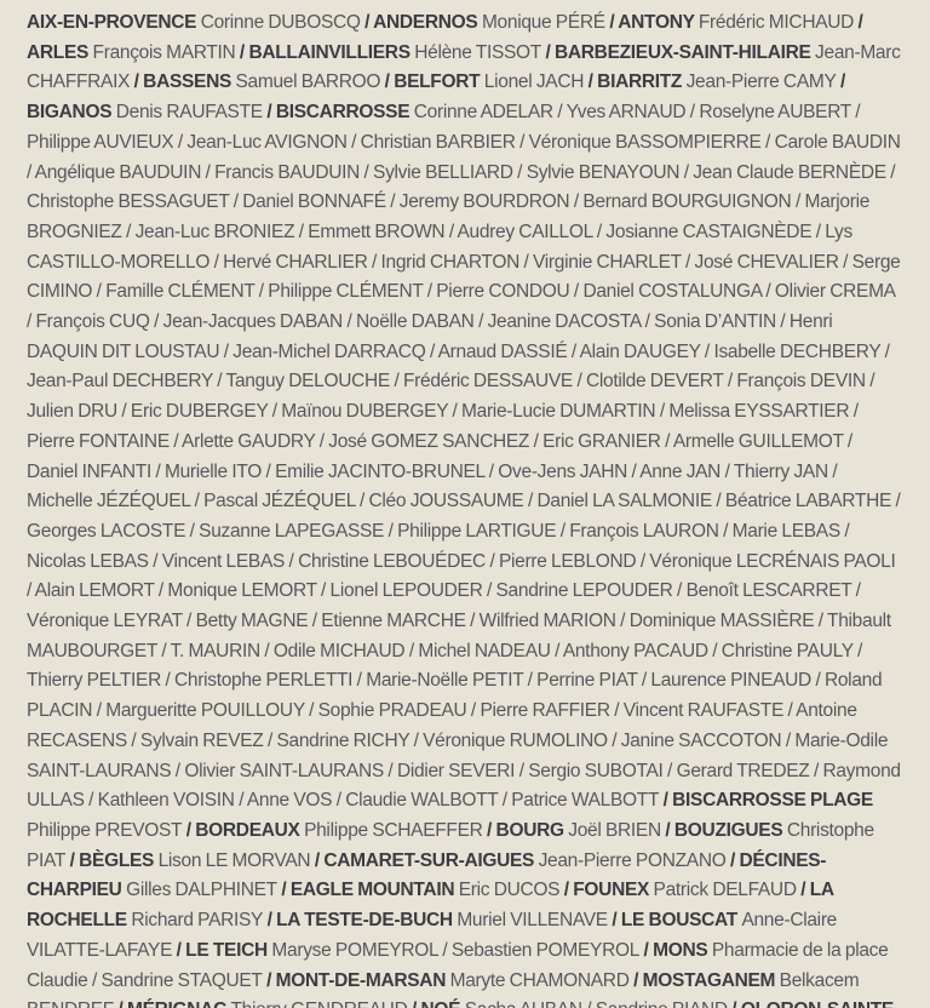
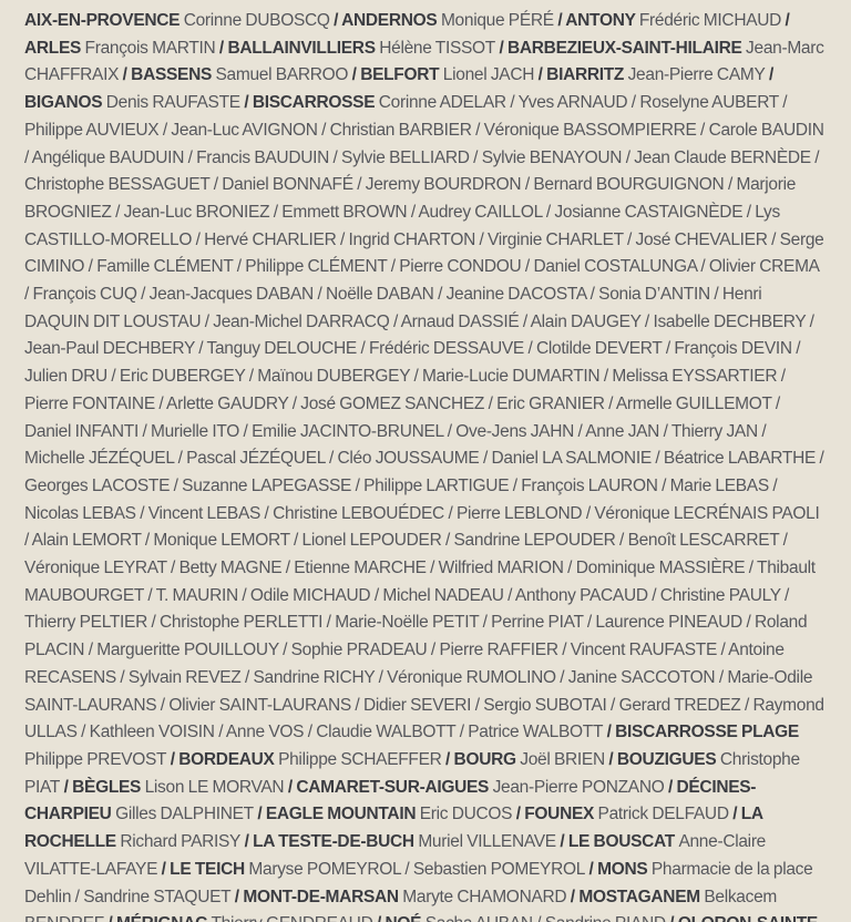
- AIX-EN-PROVENCE Corinne DUBOSCQ / ANDERNOS Monique PÉRÉ / ANTONY Frédéric MICHAUD / ARLES François MARTIN / BALLAINVILLIERS Hélène TISSOT / BARBEZIEUX-SAINT-HILAIRE Jean-Marc CHAFFRAIX / BASSENS Samuel BARROO / BELFORT Lionel JACH / BIARRITZ Jean-Pierre CAMY / BIGANOS Denis RAUFASTE / BISCARROSSE Corinne ADELAR / Yves ARNAUD / Roselyne AUBERT / Philippe AUVIEUX / Jean-Luc AVIGNON / Christian BARBIER / Véronique BASSOMPIERRE / Carole BAUDIN / Angélique BAUDUIN / Francis BAUDUIN / Sylvie BELLIARD / Sylvie BENAYOUN / Jean Claude BERNÈDE / Christophe BESSAGUET / Daniel BONNAFÉ / Jeremy BOURDRON / Bernard BOURGUIGNON / Marjorie BROGNIEZ / Jean-Luc BRONIEZ / Emmett BROWN / Audrey CAILLOL / Josianne CASTAIGNÈDE / Lys CASTILLO-MORELLO / Hervé CHARLIER / Ingrid CHARTON / Virginie CHARLET / José CHEVALIER / Serge CIMINO / Famille CLÉMENT / Philippe CLÉMENT / Pierre CONDOU / Daniel COSTALUNGA / Olivier CREMA / François CUQ / Jean-Jacques DABAN / Noëlle DABAN / Jeanine DACOSTA / Sonia D’ANTIN / Henri DAQUIN DIT LOUSTAU / Jean-Michel DARRACQ / Arnaud DASSIÉ / Alain DAUGEY / Isabelle DECHBERY / Jean-Paul DECHBERY / Tanguy DELOUCHE / Frédéric DESSAUVE / Clotilde DEVERT / François DEVIN / Julien DRU / Eric DUBERGEY / Maïnou DUBERGEY / Marie-Lucie DUMARTIN / Melissa EYSSARTIER / Pierre FONTAINE / Arlette GAUDRY / José GOMEZ SANCHEZ / Eric GRANIER / Armelle GUILLEMOT / Daniel INFANTI / Murielle ITO / Emilie JACINTO-BRUNEL / Ove-Jens JAHN / Anne JAN / Thierry JAN / Michelle JÉZÉQUEL / Pascal JÉZÉQUEL / Cléo JOUSSAUME / Daniel LA SALMONIE / Béatrice LABARTHE / Georges LACOSTE / Suzanne LAPEGASSE / Philippe LARTIGUE / François LAURON / Marie LEBAS / Nicolas LEBAS / Vincent LEBAS / Christine LEBOUÉDEC / Pierre LEBLOND / Véronique LECRÉNAIS PAOLI / Alain LEMORT / Monique LEMORT / Lionel LEPOUDER / Sandrine LEPOUDER / Benoît LESCARRET / Véronique LEYRAT / Betty MAGNE / Etienne MARCHE / Wilfried MARION / Dominique MASSIÈRE / Thibault MAUBOURGET / T. MAURIN / Odile MICHAUD / Michel NADEAU / Anthony PACAUD / Christine PAULY / Thierry PELTIER / Christophe PERLETTI / Marie-Noëlle PETIT / Perrine PIAT / Laurence PINEAUD / Roland PLACIN / Margueritte POUILLOUY / Sophie PRADEAU / Pierre RAFFIER / Vincent RAUFASTE / Antoine RECASENS / Sylvain REVEZ / Sandrine RICHY / Véronique RUMOLINO / Janine SACCOTON / Marie-Odile SAINT-LAURANS / Olivier SAINT-LAURANS / Didier SEVERI / Sergio SUBOTAI / Gerard TREDEZ / Raymond ULLAS / Kathleen VOISIN / Anne VOS / Claudie WALBOTT / Patrice WALBOTT / BISCARROSSE PLAGE Philippe PREVOST / BORDEAUX Philippe SCHAEFFER / BOURG Joël BRIEN / BOUZIGUES Christophe PIAT / BÈGLES Lison LE MORVAN / CAMARET-SUR-AIGUES Jean-Pierre PONZANO / DÉCINES-CHARPIEU Gilles DALPHINET / EAGLE MOUNTAIN Eric DUCOS / FOUNEX Patrick DELFAUD / LA ROCHELLE Richard PARISY / LA TESTE-DE-BUCH Muriel VILLENAVE / LE BOUSCAT Anne-Claire VILATTE-LAFAYE / LE TEICH Maryse POMEYROL / Sebastien POMEYROL / MONS Pharmacie de la place Claudie / Sandrine STAQUET / MONT-DE-MARSAN Maryte CHAMONARD / MOSTAGANEM Belkacem
+ AIX-EN-PROVENCE Corinne DUBOSCQ / ANDERNOS Monique PÉRÉ / ANTONY Frédéric MICHAUD / ARLES François MARTIN / BALLAINVILLIERS Hélène TISSOT / BARBEZIEUX-SAINT-HILAIRE Jean-Marc CHAFFRAIX / BASSENS Samuel BARROO / BELFORT Lionel JACH / BIARRITZ Jean-Pierre CAMY / BIGANOS Denis RAUFASTE / BISCARROSSE Corinne ADELAR / Yves ARNAUD / Roselyne AUBERT / Philippe AUVIEUX / Jean-Luc AVIGNON / Christian BARBIER / Véronique BASSOMPIERRE / Carole BAUDIN / Angélique BAUDUIN / Francis BAUDUIN / Sylvie BELLIARD / Sylvie BENAYOUN / Jean Claude BERNÈDE / Christophe BESSAGUET / Daniel BONNAFÉ / Jeremy BOURDRON / Bernard BOURGUIGNON / Marjorie BROGNIEZ / Jean-Luc BRONIEZ / Emmett BROWN / Audrey CAILLOL / Josianne CASTAIGNÈDE / Lys CASTILLO-MORELLO / Hervé CHARLIER / Ingrid CHARTON / Virginie CHARLET / José CHEVALIER / Serge CIMINO / Famille CLÉMENT / Philippe CLÉMENT / Pierre CONDOU / Daniel COSTALUNGA / Olivier CREMA / François CUQ / Jean-Jacques DABAN / Noëlle DABAN / Jeanine DACOSTA / Sonia D’ANTIN / Henri DAQUIN DIT LOUSTAU / Jean-Michel DARRACQ / Arnaud DASSIÉ / Alain DAUGEY / Isabelle DECHBERY / Jean-Paul DECHBERY / Tanguy DELOUCHE / Frédéric DESSAUVE / Clotilde DEVERT / François DEVIN / Julien DRU / Eric DUBERGEY / Maïnou DUBERGEY / Marie-Lucie DUMARTIN / Melissa EYSSARTIER / Pierre FONTAINE / Arlette GAUDRY / José GOMEZ SANCHEZ / Eric GRANIER / Armelle GUILLEMOT / Daniel INFANTI / Murielle ITO / Emilie JACINTO-BRUNEL / Ove-Jens JAHN / Anne JAN / Thierry JAN / Michelle JÉZÉQUEL / Pascal JÉZÉQUEL / Cléo JOUSSAUME / Daniel LA SALMONIE / Béatrice LABARTHE / Georges LACOSTE / Suzanne LAPEGASSE / Philippe LARTIGUE / François LAURON / Marie LEBAS / Nicolas LEBAS / Vincent LEBAS / Christine LEBOUÉDEC / Pierre LEBLOND / Véronique LECRÉNAIS PAOLI / Alain LEMORT / Monique LEMORT / Lionel LEPOUDER / Sandrine LEPOUDER / Benoît LESCARRET / Véronique LEYRAT / Betty MAGNE / Etienne MARCHE / Wilfried MARION / Dominique MASSIÈRE / Thibault MAUBOURGET / T. MAURIN / Odile MICHAUD / Michel NADEAU / Anthony PACAUD / Christine PAULY / Thierry PELTIER / Christophe PERLETTI / Marie-Noëlle PETIT / Perrine PIAT / Laurence PINEAUD / Roland PLACIN / Margueritte POUILLOUY / Sophie PRADEAU / Pierre RAFFIER / Vincent RAUFASTE / Antoine RECASENS / Sylvain REVEZ / Sandrine RICHY / Véronique RUMOLINO / Janine SACCOTON / Marie-Odile SAINT-LAURANS / Olivier SAINT-LAURANS / Didier SEVERI / Sergio SUBOTAI / Gerard TREDEZ / Raymond ULLAS / Kathleen VOISIN / Anne VOS / Claudie WALBOTT / Patrice WALBOTT / BISCARROSSE PLAGE Philippe PREVOST / BORDEAUX Philippe SCHAEFFER / BOURG Joël BRIEN / BOUZIGUES Christophe PIAT / BÈGLES Lison LE MORVAN / CAMARET-SUR-AIGUES Jean-Pierre PONZANO / DÉCINES-CHARPIEU Gilles DALPHINET / EAGLE MOUNTAIN Eric DUCOS / FOUNEX Patrick DELFAUD / LA ROCHELLE Richard PARISY / LA TESTE-DE-BUCH Muriel VILLENAVE / LE BOUSCAT Anne-Claire VILATTE-LAFAYE / LE TEICH Maryse POMEYROL / Sebastien POMEYROL / MONS Pharmacie de la place Dehlin / Sandrine STAQUET / MONT-DE-MARSAN Maryte CHAMONARD / MOSTAGANEM Belkacem
